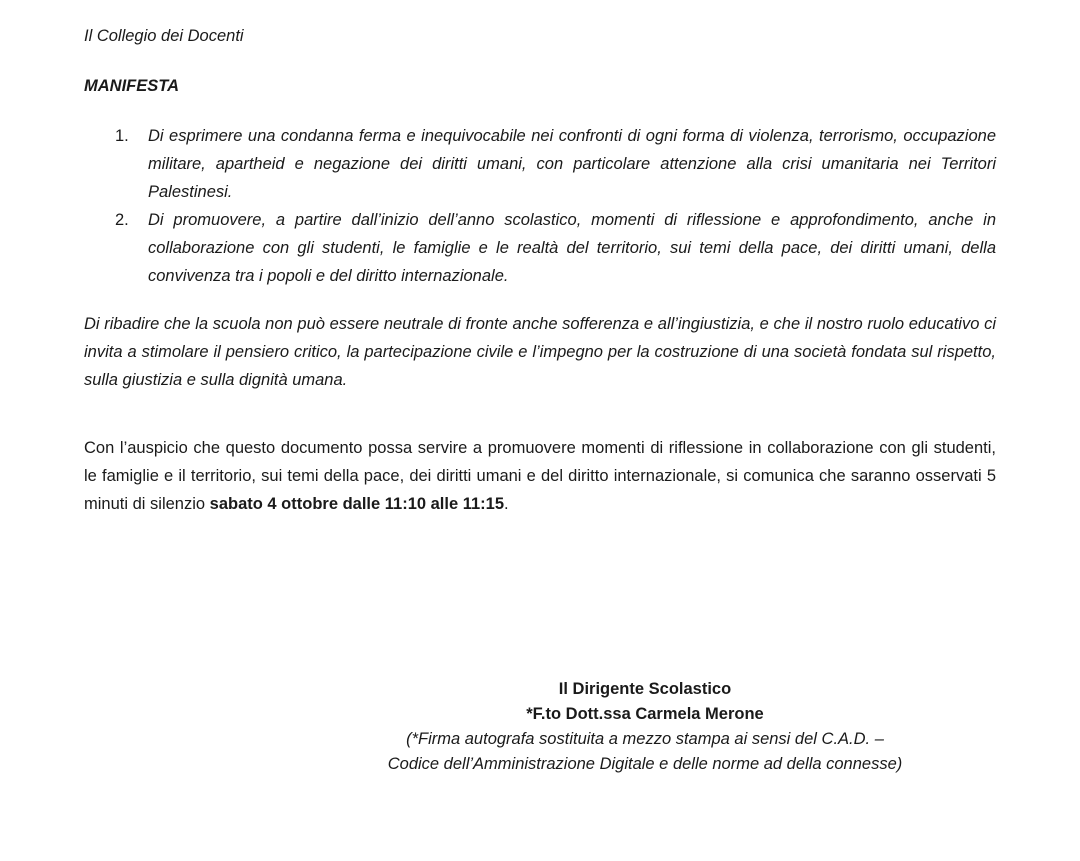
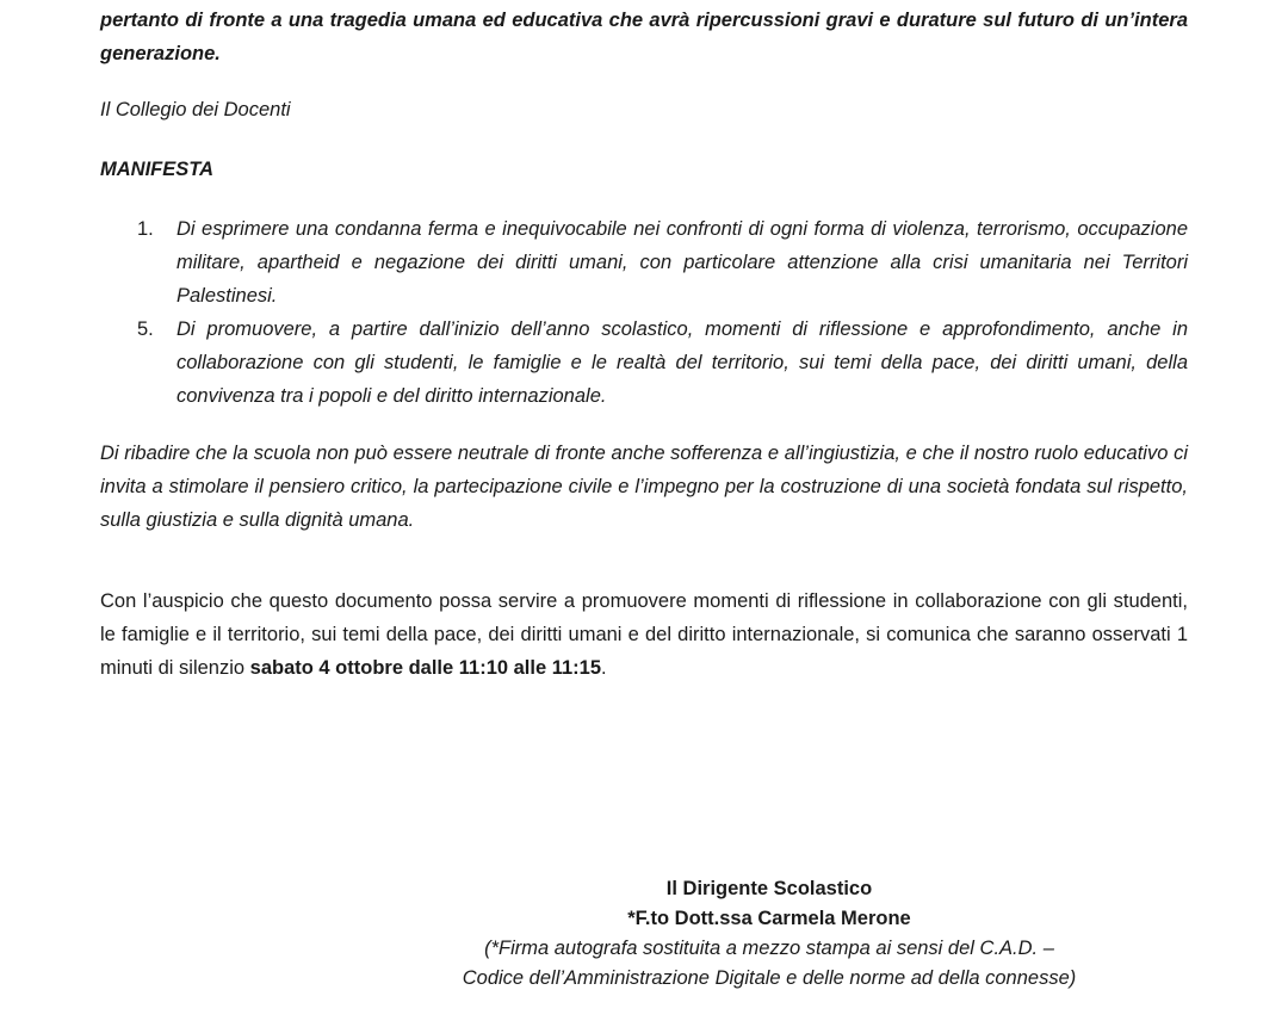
+ pertanto di fronte a una tragedia umana ed educativa che avrà ripercussioni gravi e durature sul futuro di un’intera generazione.
  Il Collegio dei Docenti
  MANIFESTA
  1.
  Di esprimere una condanna ferma e inequivocabile nei confronti di ogni forma di violenza, terrorismo, occupazione militare, apartheid e negazione dei diritti umani, con particolare attenzione alla crisi umanitaria nei Territori Palestinesi.
- 2.
+ 5.
  Di promuovere, a partire dall’inizio dell’anno scolastico, momenti di riflessione e approfondimento, anche in collaborazione con gli studenti, le famiglie e le realtà del territorio, sui temi della pace, dei diritti umani, della convivenza tra i popoli e del diritto internazionale.
  Di ribadire che la scuola non può essere neutrale di fronte anche sofferenza e all’ingiustizia, e che il nostro ruolo educativo ci invita a stimolare il pensiero critico, la partecipazione civile e l’impegno per la costruzione di una società fondata sul rispetto, sulla giustizia e sulla dignità umana.
- Con l’auspicio che questo documento possa servire a promuovere momenti di riflessione in collaborazione con gli studenti, le famiglie e il territorio, sui temi della pace, dei diritti umani e del diritto internazionale, si comunica che saranno osservati 5 minuti di silenzio sabato 4 ottobre dalle 11:10 alle 11:15.
+ Con l’auspicio che questo documento possa servire a promuovere momenti di riflessione in collaborazione con gli studenti, le famiglie e il territorio, sui temi della pace, dei diritti umani e del diritto internazionale, si comunica che saranno osservati 1 minuti di silenzio sabato 4 ottobre dalle 11:10 alle 11:15.
  Il Dirigente Scolastico
  *F.to Dott.ssa Carmela Merone
  (*Firma autografa sostituita a mezzo stampa ai sensi del C.A.D. –
  Codice dell’Amministrazione Digitale e delle norme ad della connesse)
